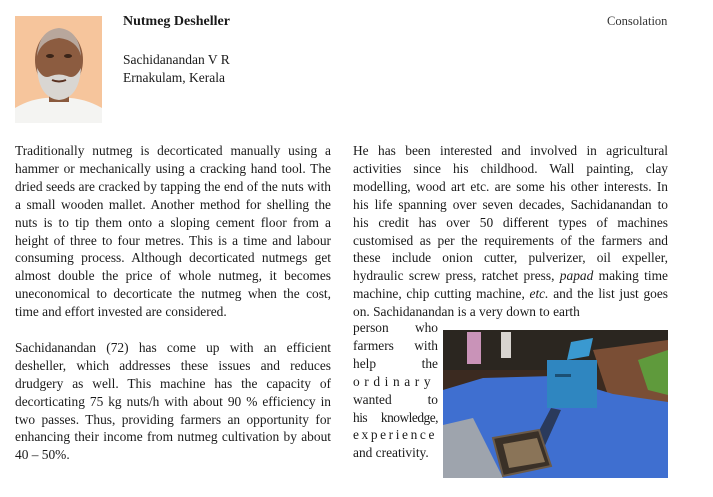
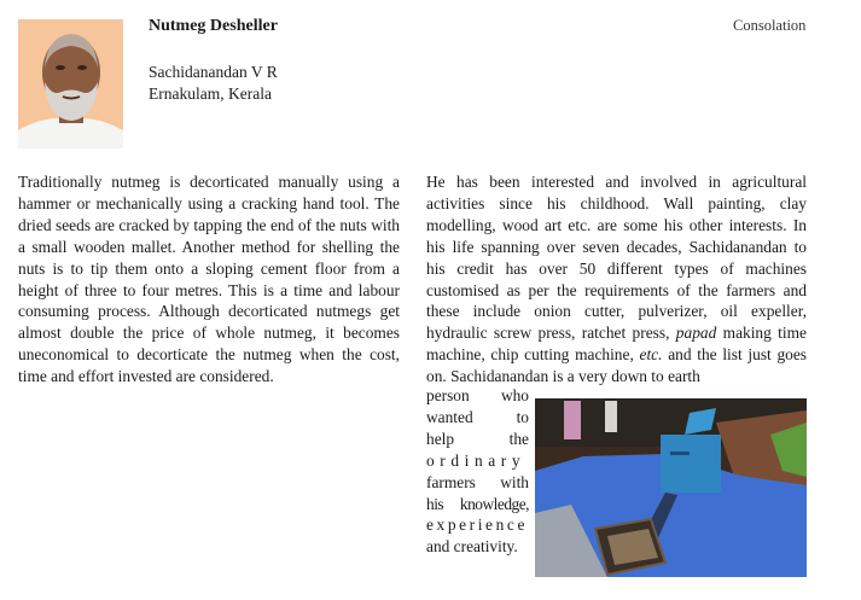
  Consolation
  Nutmeg Desheller
  Sachidanandan V R
  Ernakulam, Kerala
  Traditionally nutmeg is decorticated manually using a hammer or mechanically using a cracking hand tool. The dried seeds are cracked by tapping the end of the nuts with a small wooden mallet. Another method for shelling the nuts is to tip them onto a sloping cement floor from a height of three to four metres. This is a time and labour consuming process. Although decorticated nutmegs get almost double the price of whole nutmeg, it becomes uneconomical to decorticate the nutmeg when the cost, time and effort invested are considered.
- Sachidanandan (72) has come up with an efficient desheller, which addresses these issues and reduces drudgery as well. This machine has the capacity of decorticating 75 kg nuts/h with about 90 % efficiency in two passes. Thus, providing farmers an opportunity for enhancing their income from nutmeg cultivation by about 40 – 50%.
  He has been interested and involved in agricultural activities since his childhood. Wall painting, clay modelling, wood art etc. are some his other interests. In his life spanning over seven decades, Sachidanandan to his credit has over 50 different types of machines customised as per the requirements of the farmers and these include onion cutter, pulverizer, oil expeller, hydraulic screw press, ratchet press, papad making time machine, chip cutting machine, etc. and the list just goes on. Sachidanandan is a very down to earth
  person who
- farmers with
+ wanted to
  help the
  ordinary
- wanted to
+ farmers with
  his knowledge,
  experience
  and creativity.
